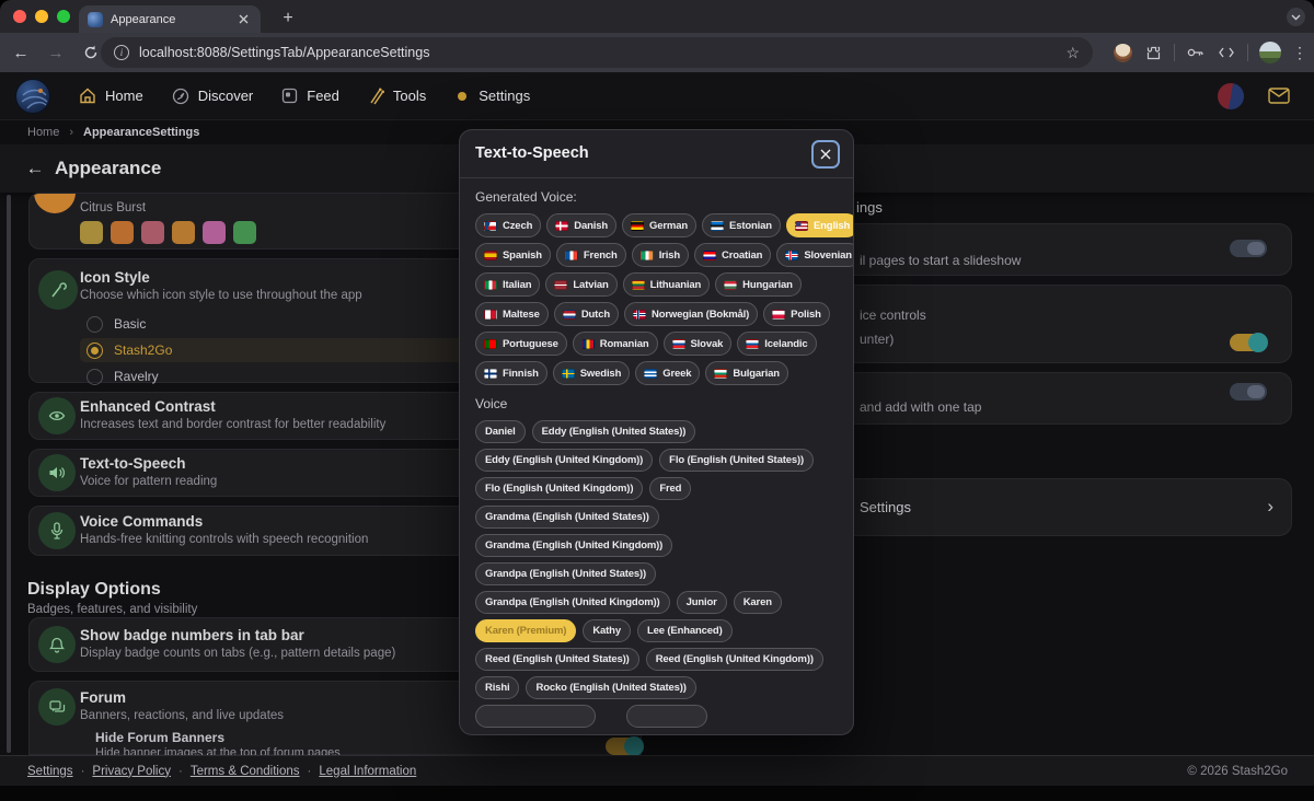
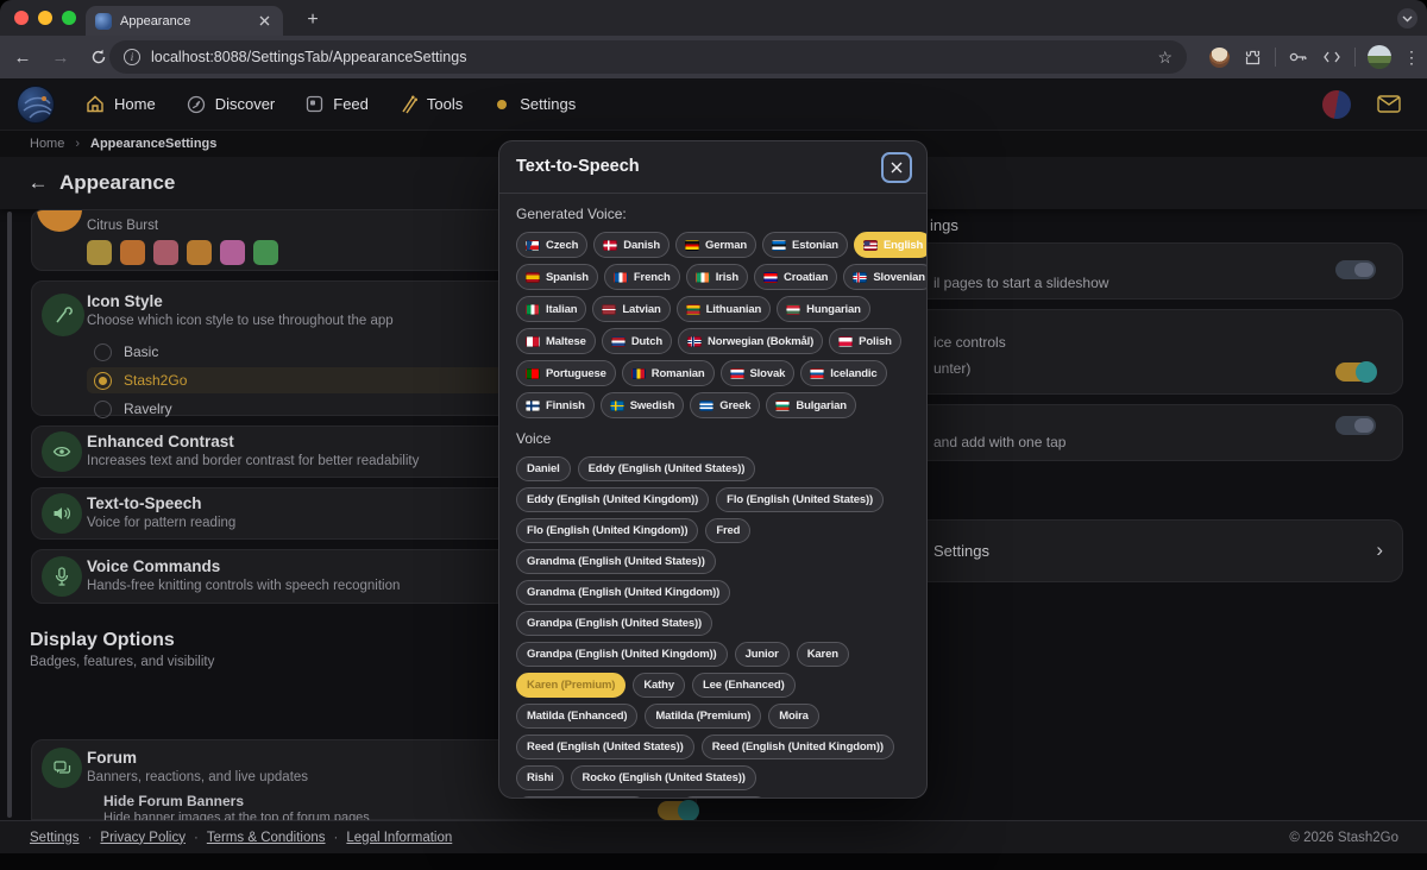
  Appearance
  +
  ←
  →
  i
  localhost:8088/SettingsTab/AppearanceSettings
  ☆
  ⋮
  Home
  Discover
  Feed
  Tools
  Settings
  Home
  ›
  AppearanceSettings
  ←
  Appearance
  Citrus Burst
  Icon Style
  Choose which icon style to use throughout the app
  Basic
  Stash2Go
  Ravelry
  Enhanced Contrast
  Increases text and border contrast for better readability
  Text-to-Speech
  Voice for pattern reading
  Voice Commands
  Hands-free knitting controls with speech recognition
  Display Options
  Badges, features, and visibility
- Show badge numbers in tab bar
- Display badge counts on tabs (e.g., pattern details page)
  Forum
  Banners, reactions, and live updates
  Hide Forum Banners
  Hide banner images at the top of forum pages
  ings
  il pages to start a slideshow
  ice controls
  unter)
  and add with one tap
  Settings
  ›
  Text-to-Speech
  Generated Voice:
  Czech
  Danish
  German
  Estonian
  English
  Spanish
  French
  Irish
  Croatian
  Slovenian
  Italian
  Latvian
  Lithuanian
  Hungarian
  Maltese
  Dutch
  Norwegian (Bokmål)
  Polish
  Portuguese
  Romanian
  Slovak
  Icelandic
  Finnish
  Swedish
  Greek
  Bulgarian
  Voice
  Daniel
  Eddy (English (United States))
  Eddy (English (United Kingdom))
  Flo (English (United States))
  Flo (English (United Kingdom))
  Fred
  Grandma (English (United States))
  Grandma (English (United Kingdom))
  Grandpa (English (United States))
  Grandpa (English (United Kingdom))
  Junior
  Karen
  Karen (Premium)
  Kathy
  Lee (Enhanced)
+ Matilda (Enhanced)
+ Matilda (Premium)
+ Moira
  Reed (English (United States))
  Reed (English (United Kingdom))
  Rishi
  Rocko (English (United States))
  Settings
  ·
  Privacy Policy
  ·
  Terms & Conditions
  ·
  Legal Information
  © 2026 Stash2Go
